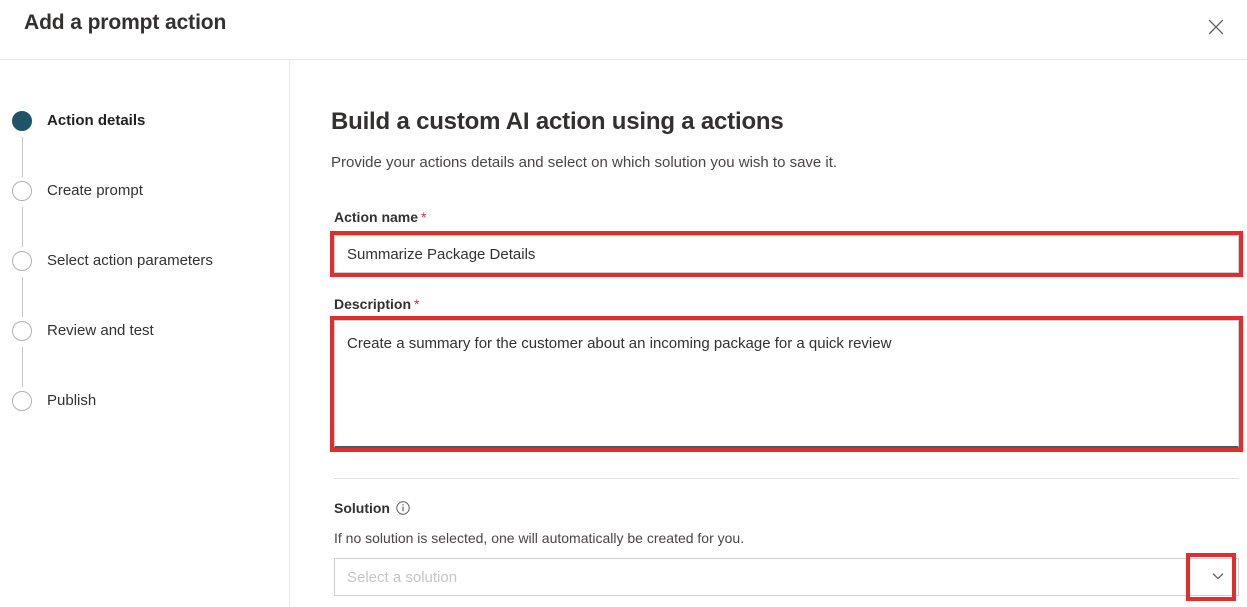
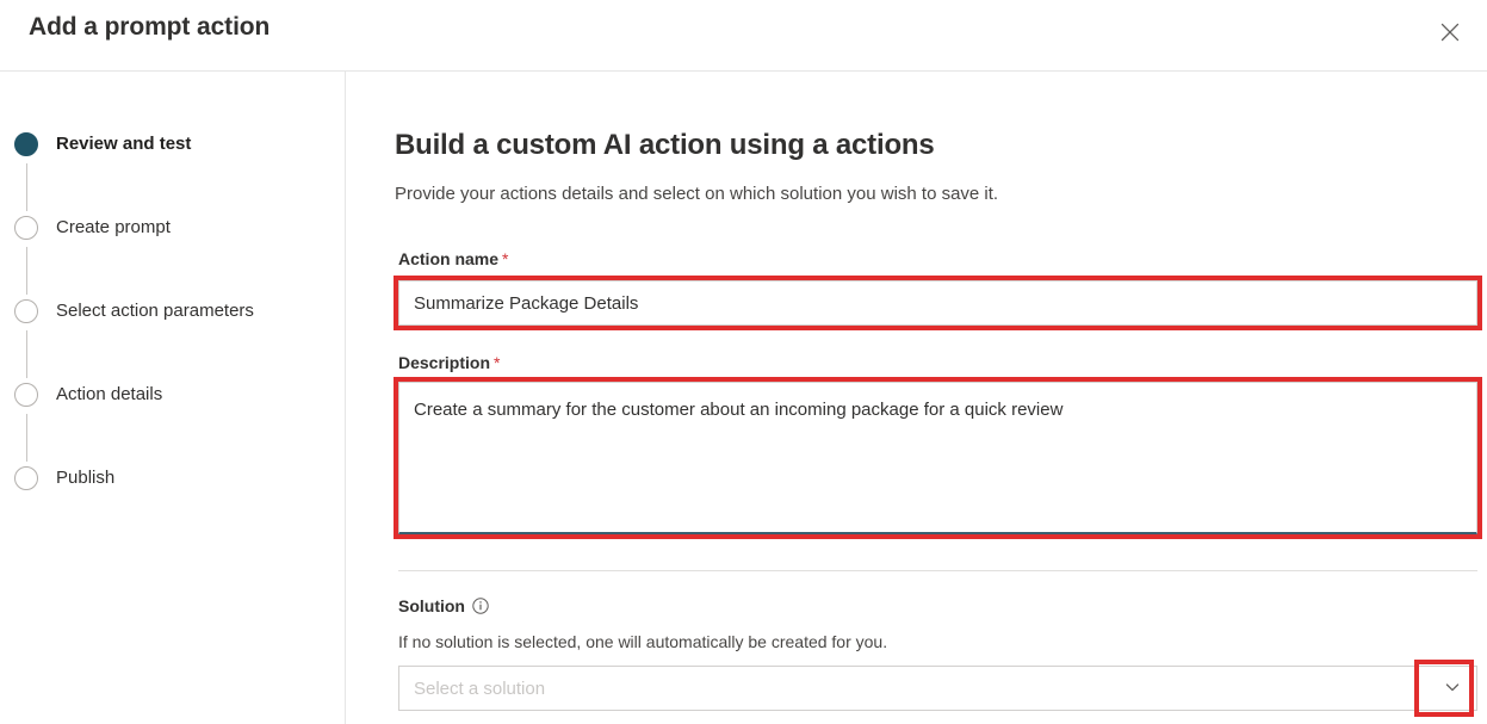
  Add a prompt action
- Action details
+ Review and test
  Create prompt
  Select action parameters
- Review and test
+ Action details
  Publish
  Build a custom AI action using a actions
  Provide your actions details and select on which solution you wish to save it.
  Action name *
  Summarize Package Details
  Description *
  Create a summary for the customer about an incoming package for a quick review
  Solution
  If no solution is selected, one will automatically be created for you.
  Select a solution
